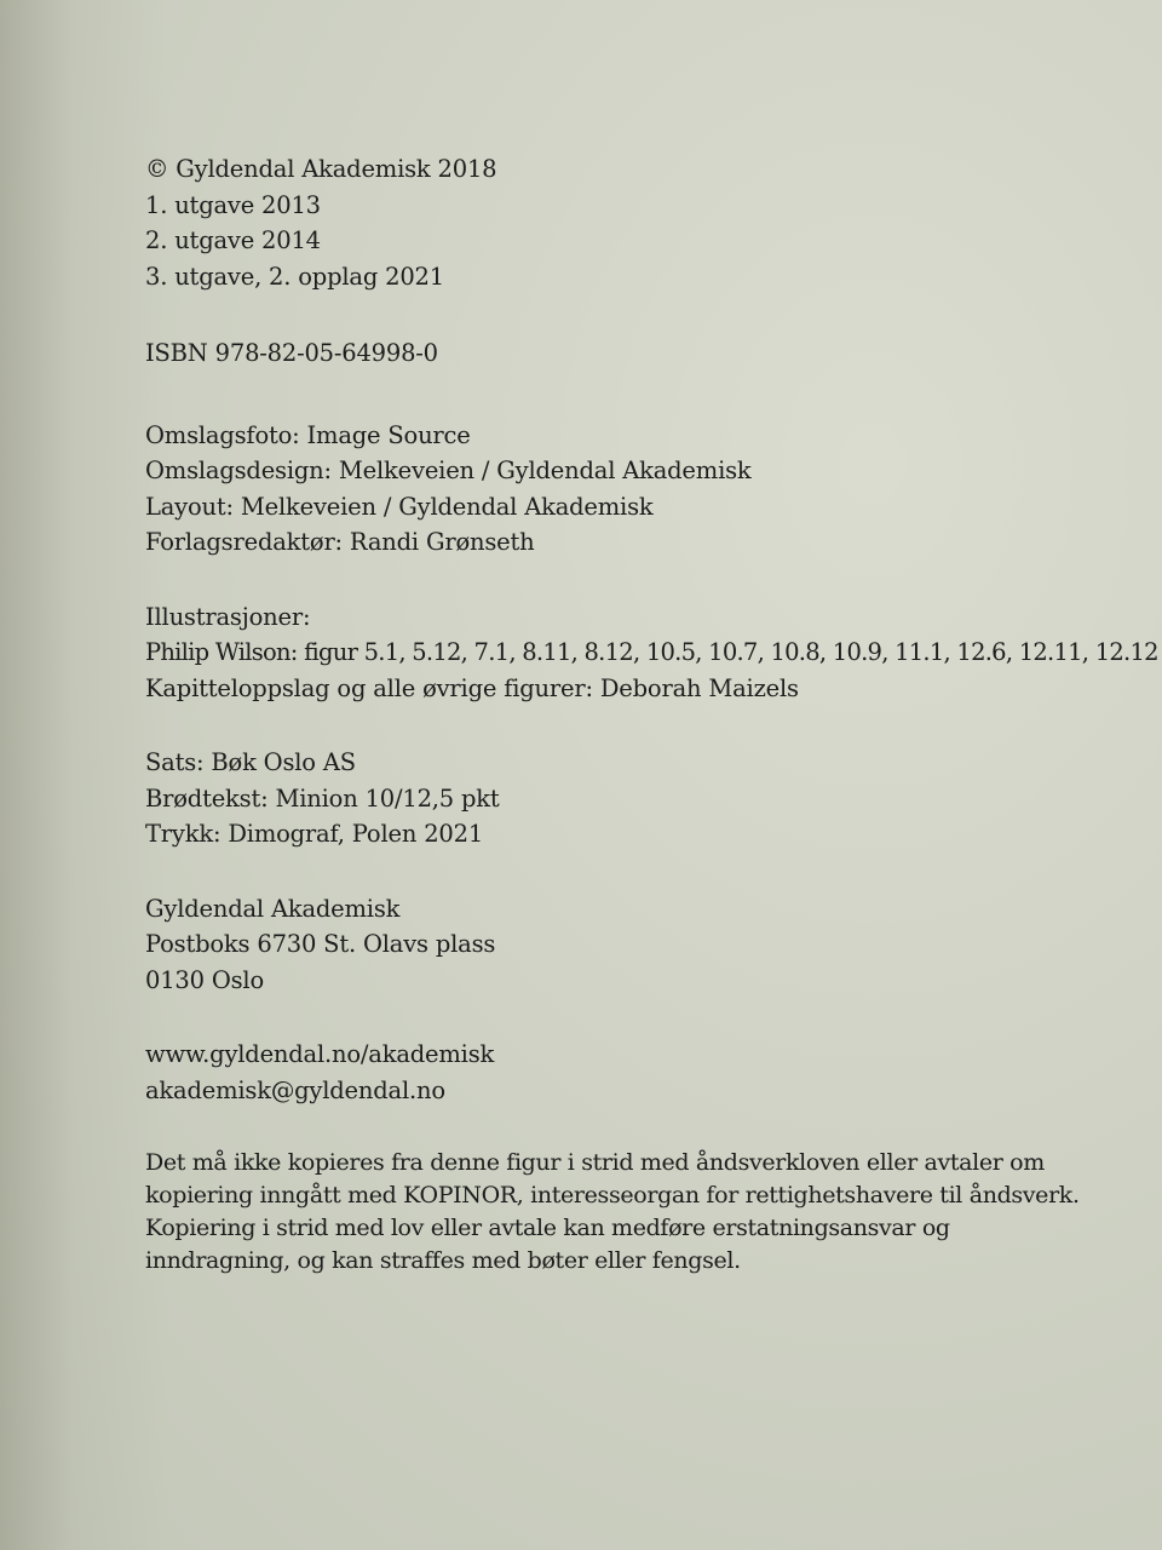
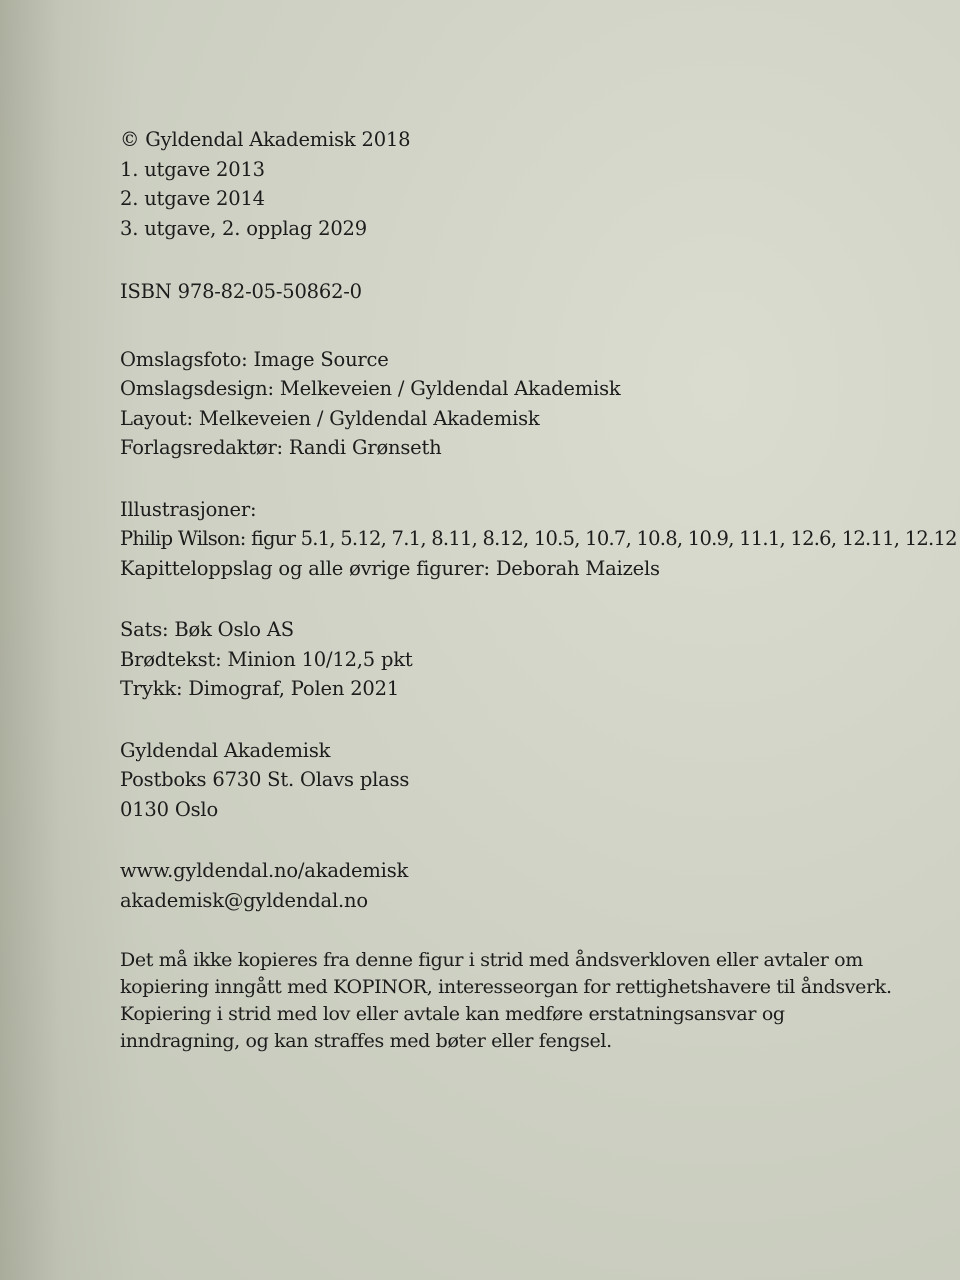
  © Gyldendal Akademisk 2018
  1. utgave 2013
  2. utgave 2014
- 3. utgave, 2. opplag 2021
+ 3. utgave, 2. opplag 2029
- ISBN 978-82-05-64998-0
+ ISBN 978-82-05-50862-0
  Omslagsfoto: Image Source
  Omslagsdesign: Melkeveien / Gyldendal Akademisk
  Layout: Melkeveien / Gyldendal Akademisk
  Forlagsredaktør: Randi Grønseth
  Illustrasjoner:
  Philip Wilson: figur 5.1, 5.12, 7.1, 8.11, 8.12, 10.5, 10.7, 10.8, 10.9, 11.1, 12.6, 12.11, 12.12
  Kapitteloppslag og alle øvrige figurer: Deborah Maizels
  Sats: Bøk Oslo AS
  Brødtekst: Minion 10/12,5 pkt
  Trykk: Dimograf, Polen 2021
  Gyldendal Akademisk
  Postboks 6730 St. Olavs plass
  0130 Oslo
  www.gyldendal.no/akademisk
  akademisk@gyldendal.no
  Det må ikke kopieres fra denne figur i strid med åndsverkloven eller avtaler om
  kopiering inngått med KOPINOR, interesseorgan for rettighetshavere til åndsverk.
  Kopiering i strid med lov eller avtale kan medføre erstatningsansvar og
  inndragning, og kan straffes med bøter eller fengsel.
